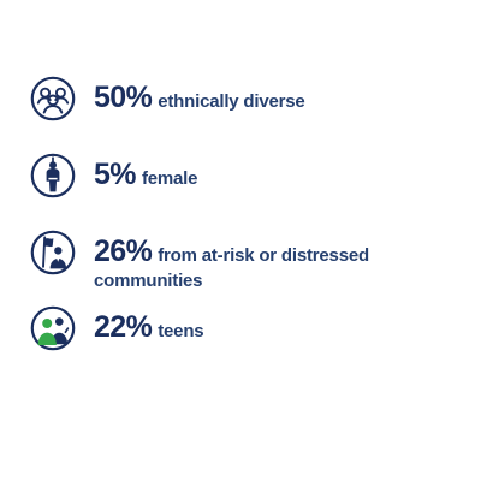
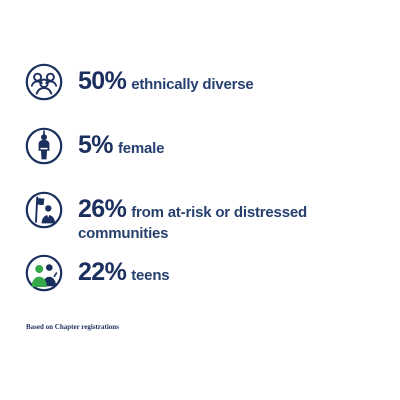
  50% ethnically diverse
  5% female
  26% from at-risk or distressed communities
  22% teens
+ Based on Chapter registrations
